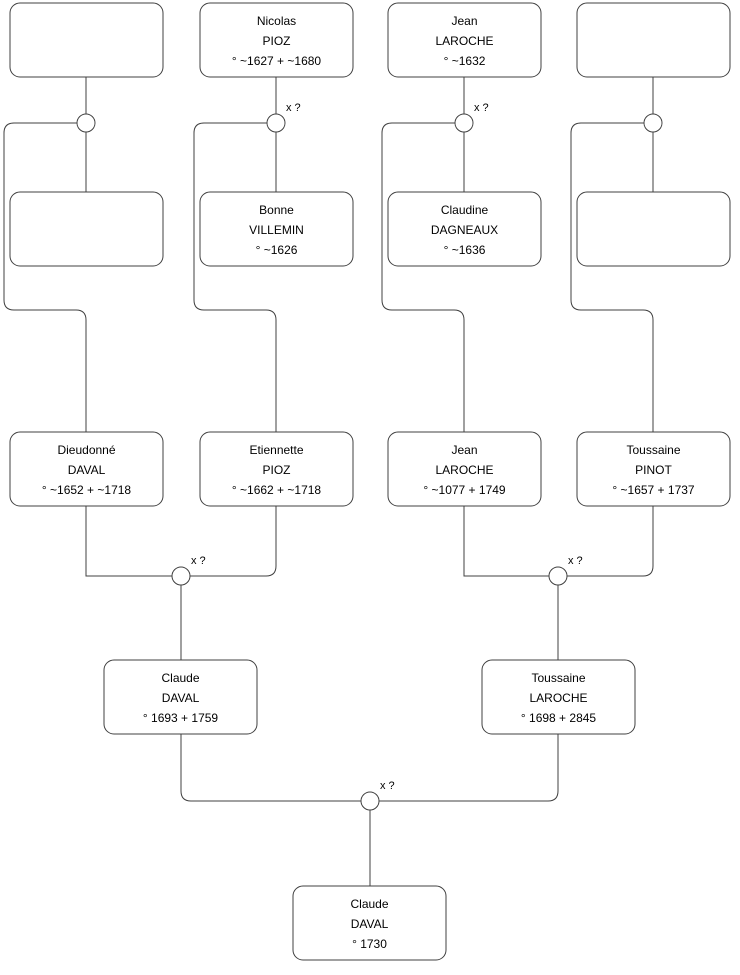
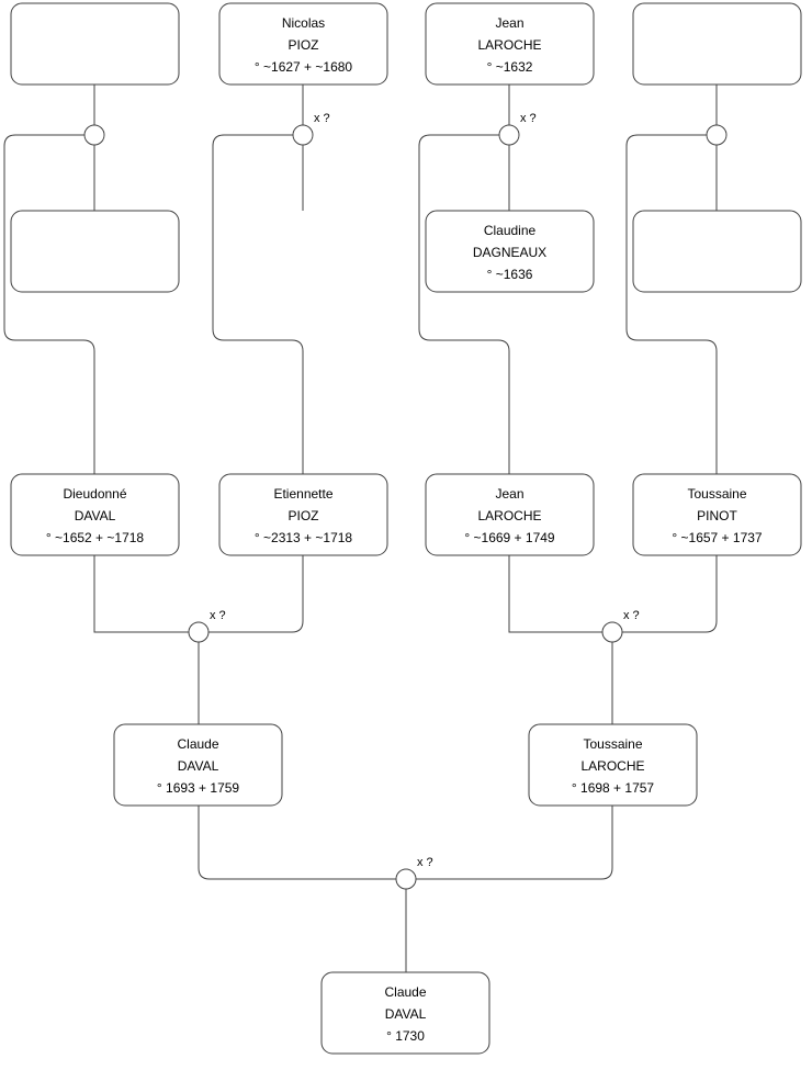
  Nicolas
  PIOZ
  ° ~1627 + ~1680
  Jean
  LAROCHE
  ° ~1632
- Bonne
- VILLEMIN
- ° ~1626
  Claudine
  DAGNEAUX
  ° ~1636
  Dieudonné
  DAVAL
  ° ~1652 + ~1718
  Etiennette
  PIOZ
- ° ~1662 + ~1718
+ ° ~2313 + ~1718
  Jean
  LAROCHE
- ° ~1077 + 1749
+ ° ~1669 + 1749
  Toussaine
  PINOT
  ° ~1657 + 1737
  Claude
  DAVAL
  ° 1693 + 1759
  Toussaine
  LAROCHE
- ° 1698 + 2845
+ ° 1698 + 1757
  Claude
  DAVAL
  ° 1730
  x ?
  x ?
  x ?
  x ?
  x ?
